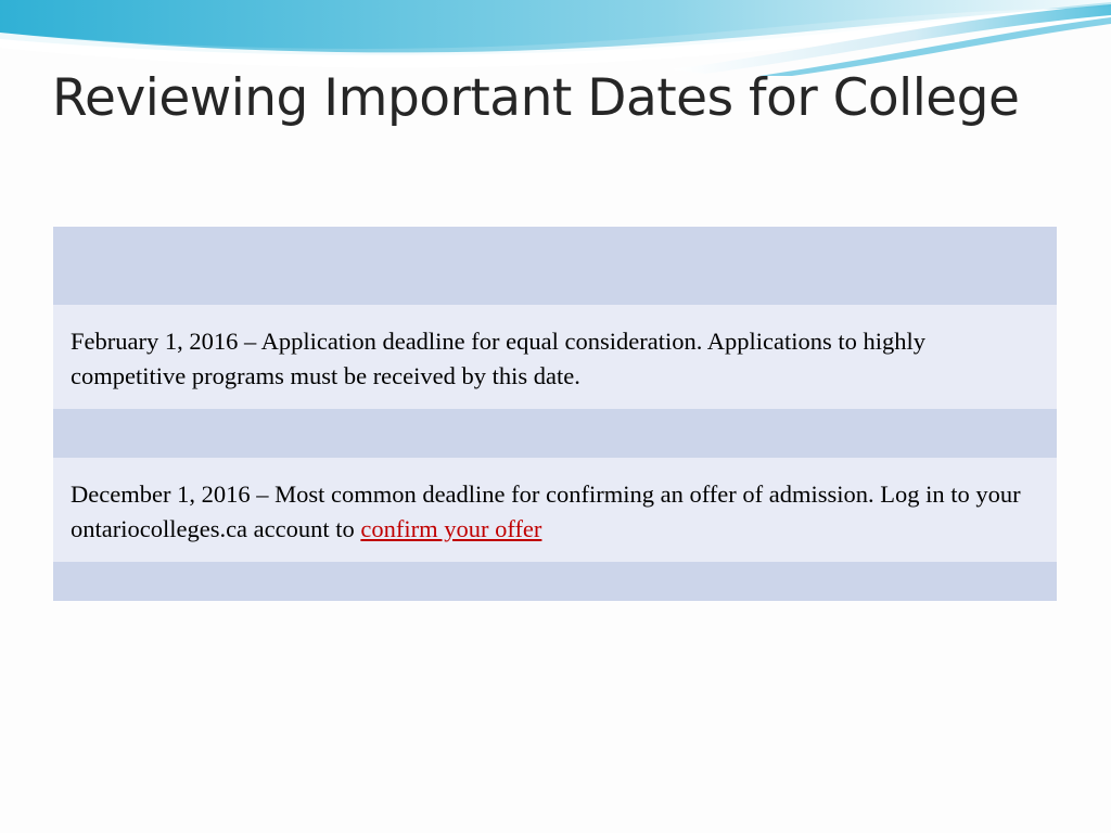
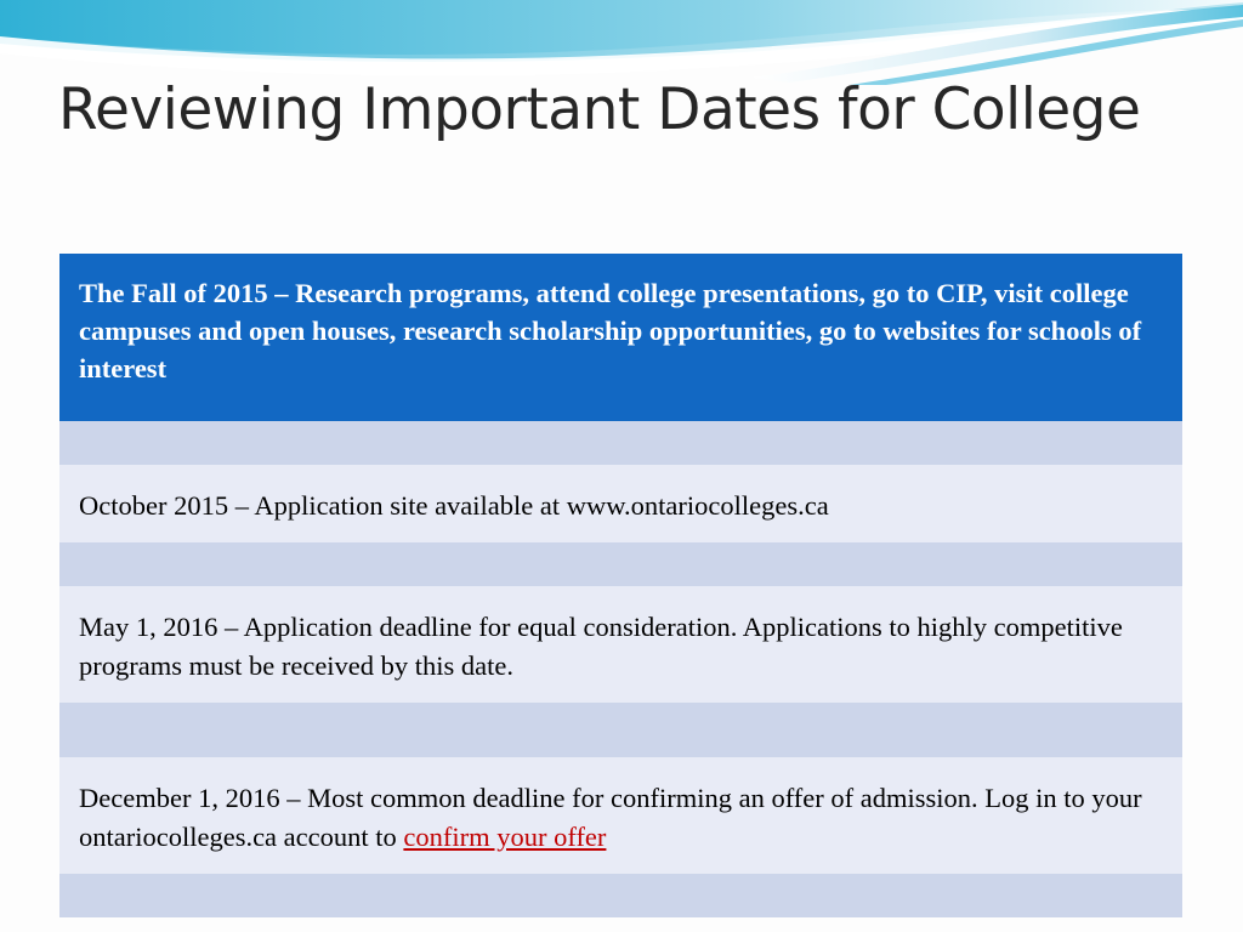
  Reviewing Important Dates for College
+ The Fall of 2015 – Research programs, attend college presentations, go to CIP, visit college campuses and open houses, research scholarship opportunities, go to websites for schools of interest
+ October 2015 – Application site available at www.ontariocolleges.ca
- February 1, 2016 – Application deadline for equal consideration. Applications to highly competitive programs must be received by this date.
+ May 1, 2016 – Application deadline for equal consideration. Applications to highly competitive programs must be received by this date.
  December 1, 2016 – Most common deadline for confirming an offer of admission. Log in to your ontariocolleges.ca account to confirm your offer
